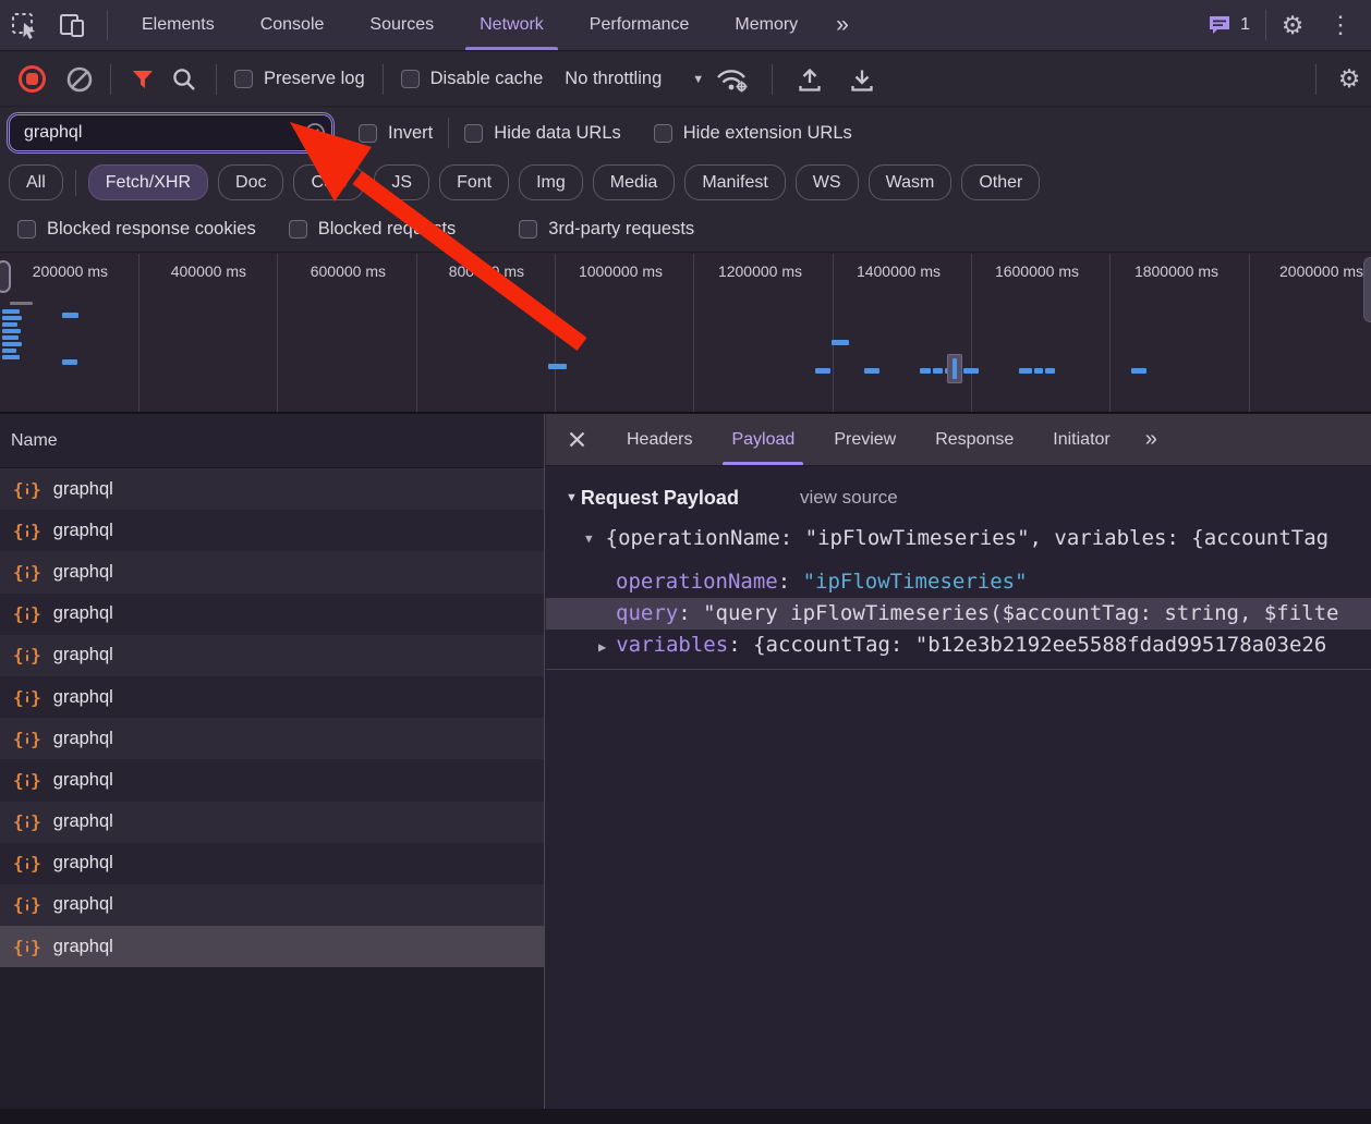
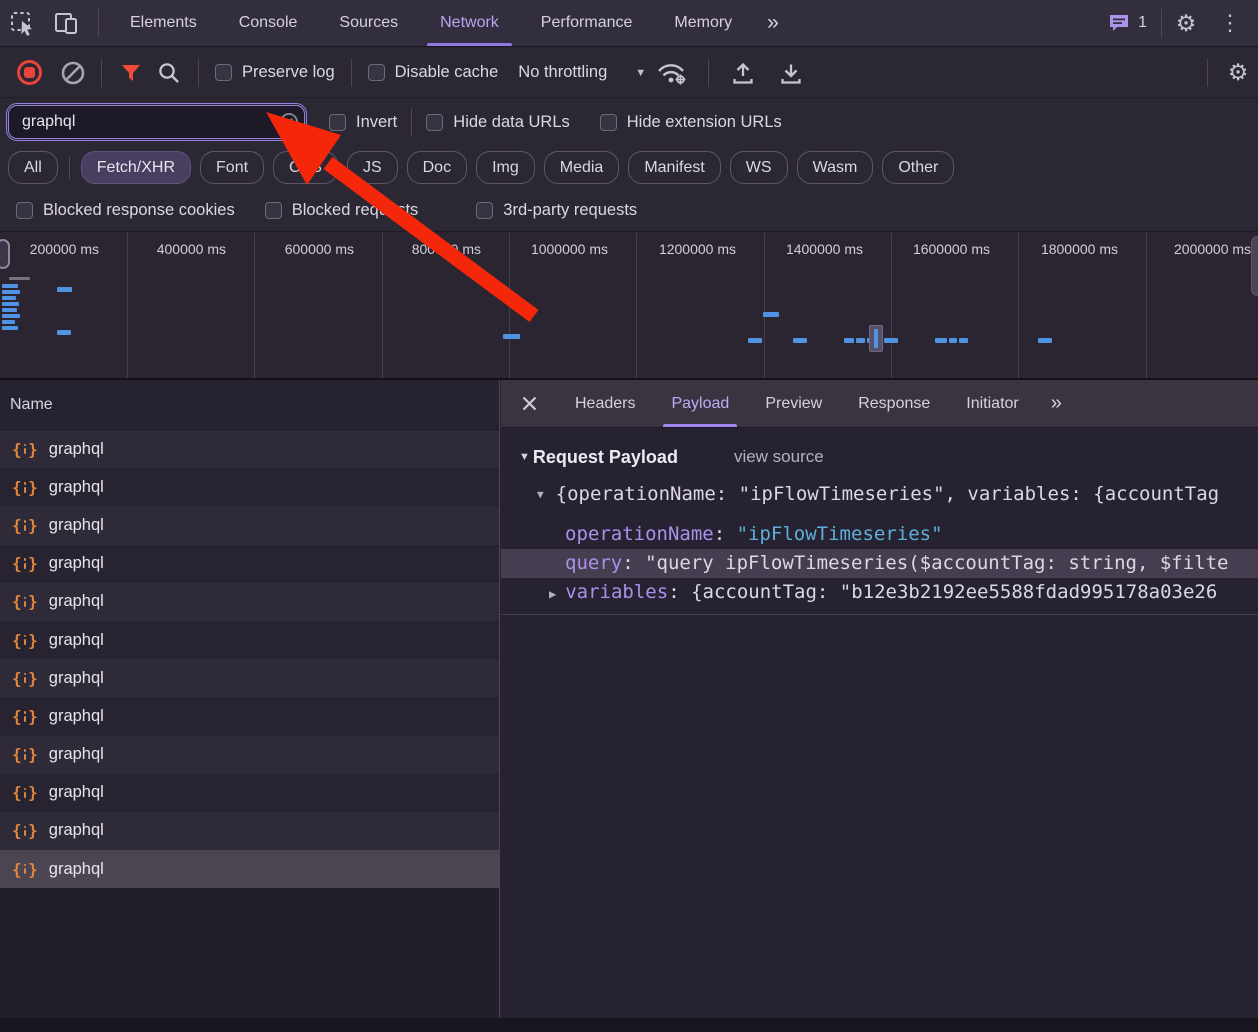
  Elements
  Console
  Sources
  Network
  Performance
  Memory
  »
  1
  ⚙
  ⋮
  Preserve log
  Disable cache
  No throttling
  ▼
  ⚙
  graphql
  Invert
  Hide data URLs
  Hide extension URLs
  All
  Fetch/XHR
- Doc
+ Font
  JS
- Font
+ Doc
  Img
  Media
  Manifest
  WS
  Wasm
  Other
  Blocked response cookies
  Blocked reqts
  3rd-party requests
  200000 ms
  400000 ms
  600000 ms
  1000000 ms
  1200000 ms
  1400000 ms
  1600000 ms
  1800000 ms
  2000000 ms
  Name
  { }
  graphql
  { }
  graphql
  { }
  graphql
  { }
  graphql
  { }
  graphql
  { }
  graphql
  { }
  graphql
  { }
  graphql
  { }
  graphql
  { }
  graphql
  { }
  graphql
  { }
  graphql
  Headers
  Payload
  Preview
  Response
  Initiator
  »
  ▼
  Request Payload
  view source
  ▼ {operationName: "ipFlowTimeseries", variables: {accountTag
  operationName: "ipFlowTimeseries"
  query: "query ipFlowTimeseries($accountTag: string, $filte
  ▶ variables: {accountTag: "b12e3b2192ee5588fdad995178a03e26
